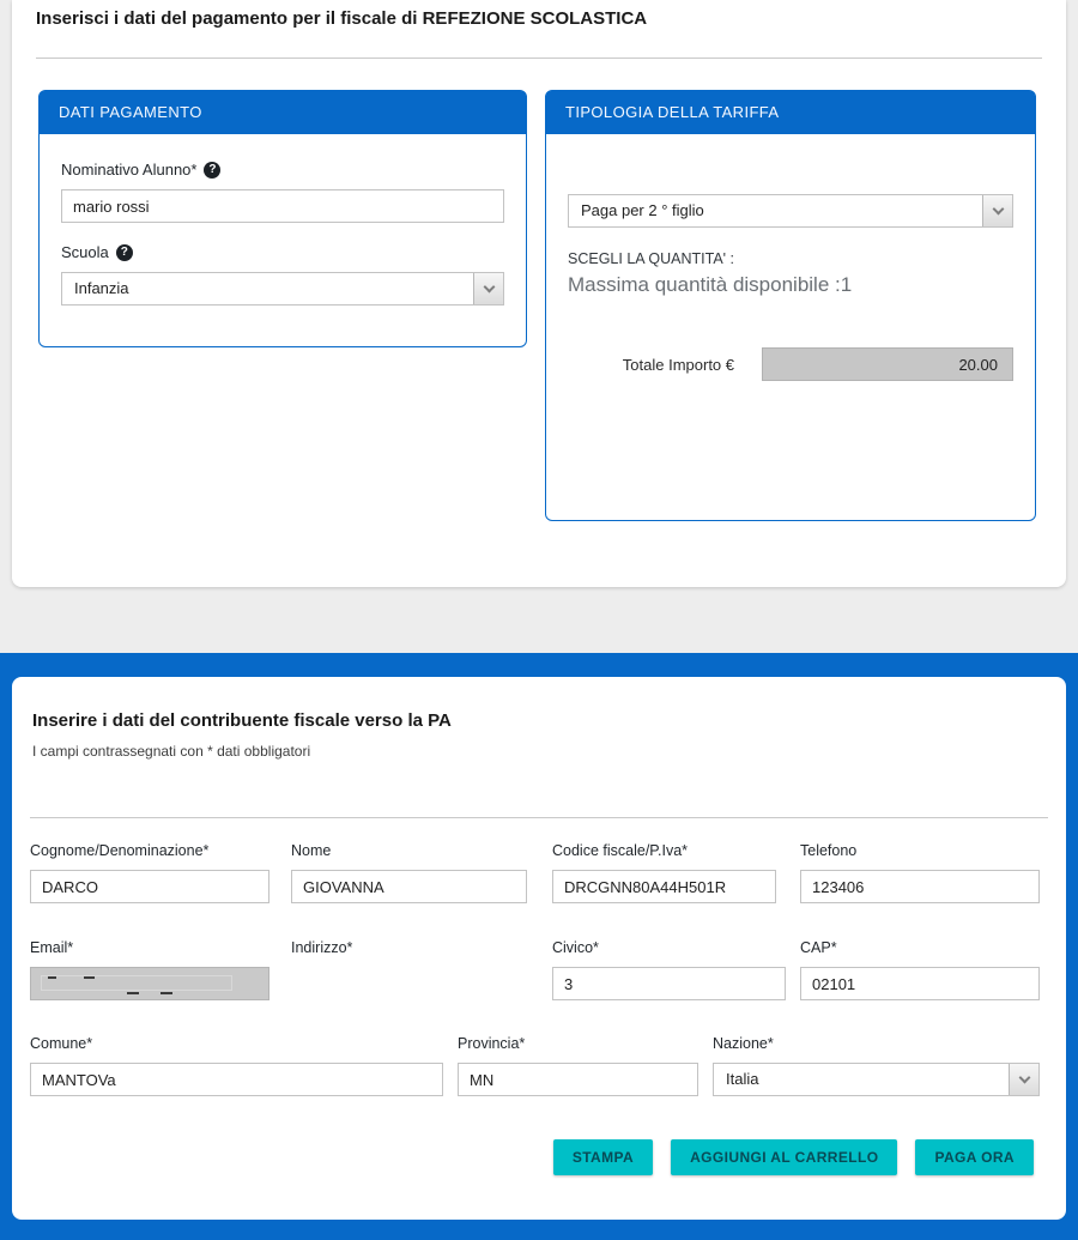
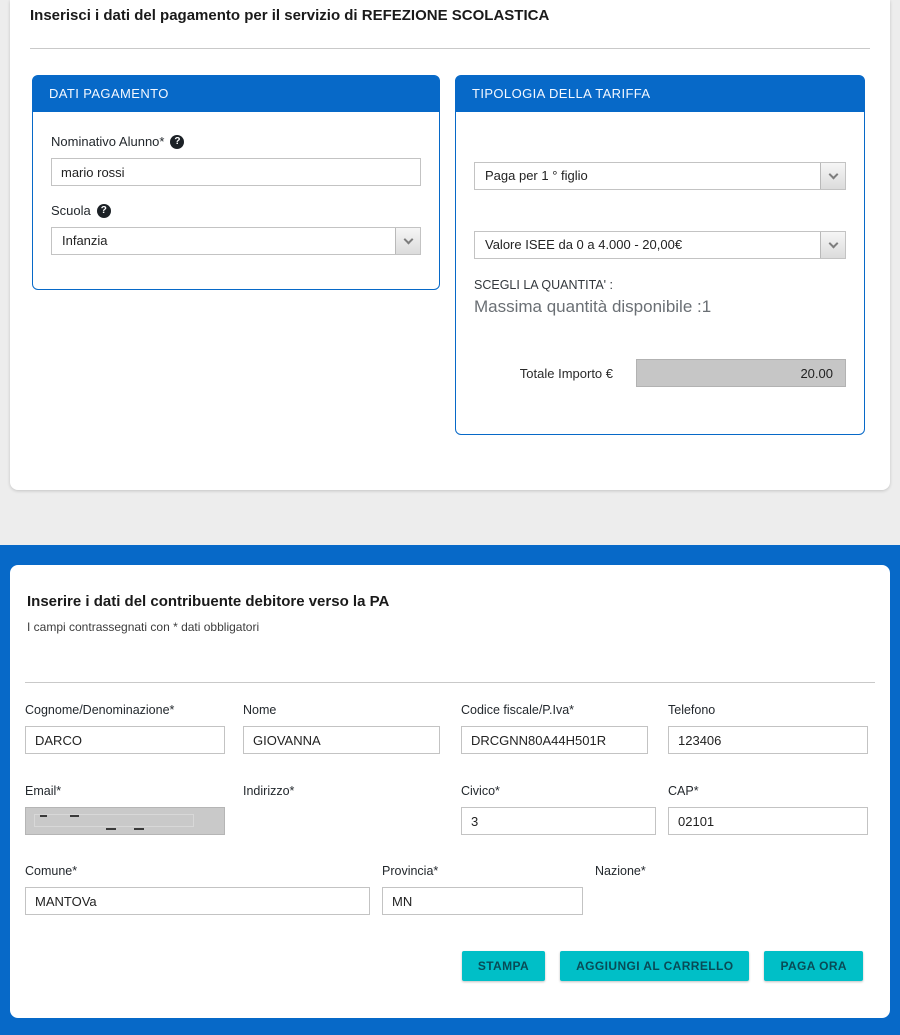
- Inserisci i dati del pagamento per il fiscale di REFEZIONE SCOLASTICA
+ Inserisci i dati del pagamento per il servizio di REFEZIONE SCOLASTICA
  DATI PAGAMENTO
  Nominativo Alunno*
  ?
  mario rossi
  Scuola
  ?
  Infanzia
  TIPOLOGIA DELLA TARIFFA
- Paga per 2 ° figlio
+ Paga per 1 ° figlio
+ Valore ISEE da 0 a 4.000 - 20,00€
  SCEGLI LA QUANTITA' :
  Massima quantità disponibile :1
  Totale Importo €
  20.00
- Inserire i dati del contribuente fiscale verso la PA
+ Inserire i dati del contribuente debitore verso la PA
  I campi contrassegnati con * dati obbligatori
  Cognome/Denominazione*
  DARCO
  Nome
  GIOVANNA
  Codice fiscale/P.Iva*
  DRCGNN80A44H501R
  Telefono
  123406
  Email*
  Indirizzo*
  Civico*
  3
  CAP*
  02101
  Comune*
  MANTOVa
  Provincia*
  MN
  Nazione*
- Italia
  STAMPA
  AGGIUNGI AL CARRELLO
  PAGA ORA
